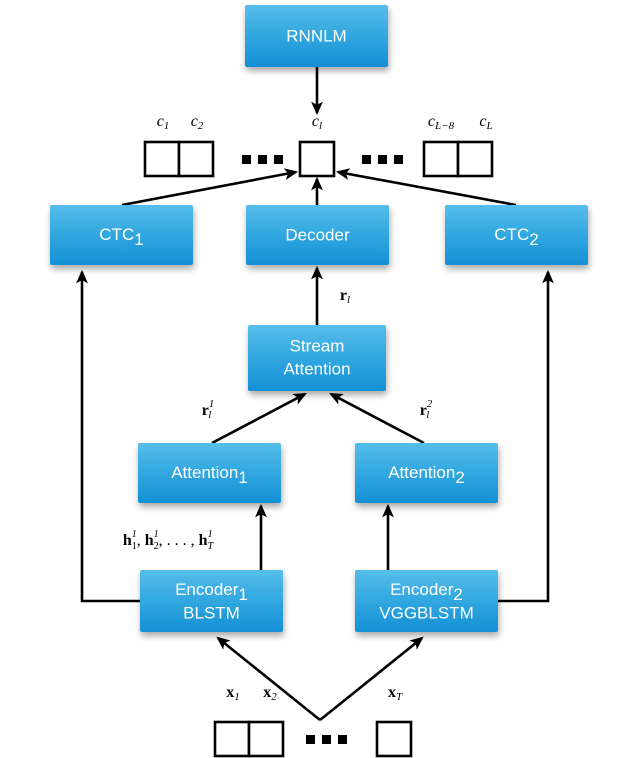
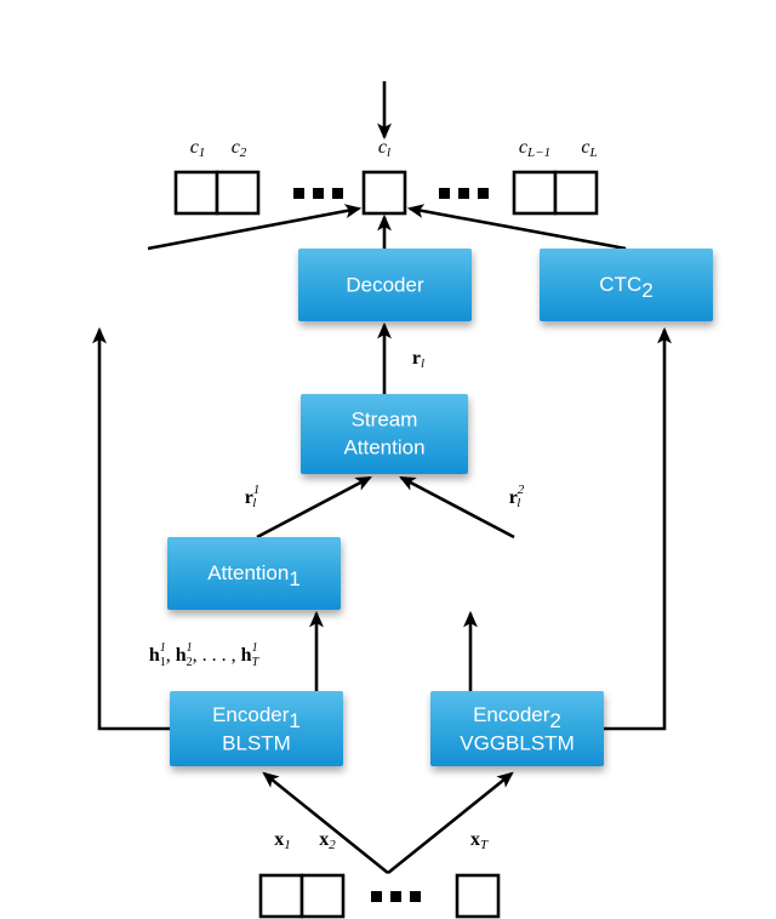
- RNNLM
- CTC1
  Decoder
  CTC2
  Stream
  Attention
  Attention1
- Attention2
  Encoder1
  BLSTM
  Encoder2
  VGGBLSTM
  c1
  c2
  cl
- cL−8
+ cL−1
  cL
  x1
  x2
  xT
  rl
  r1 l
  r2 l
  h1 1 , h1 2 , . . . , h1 T
